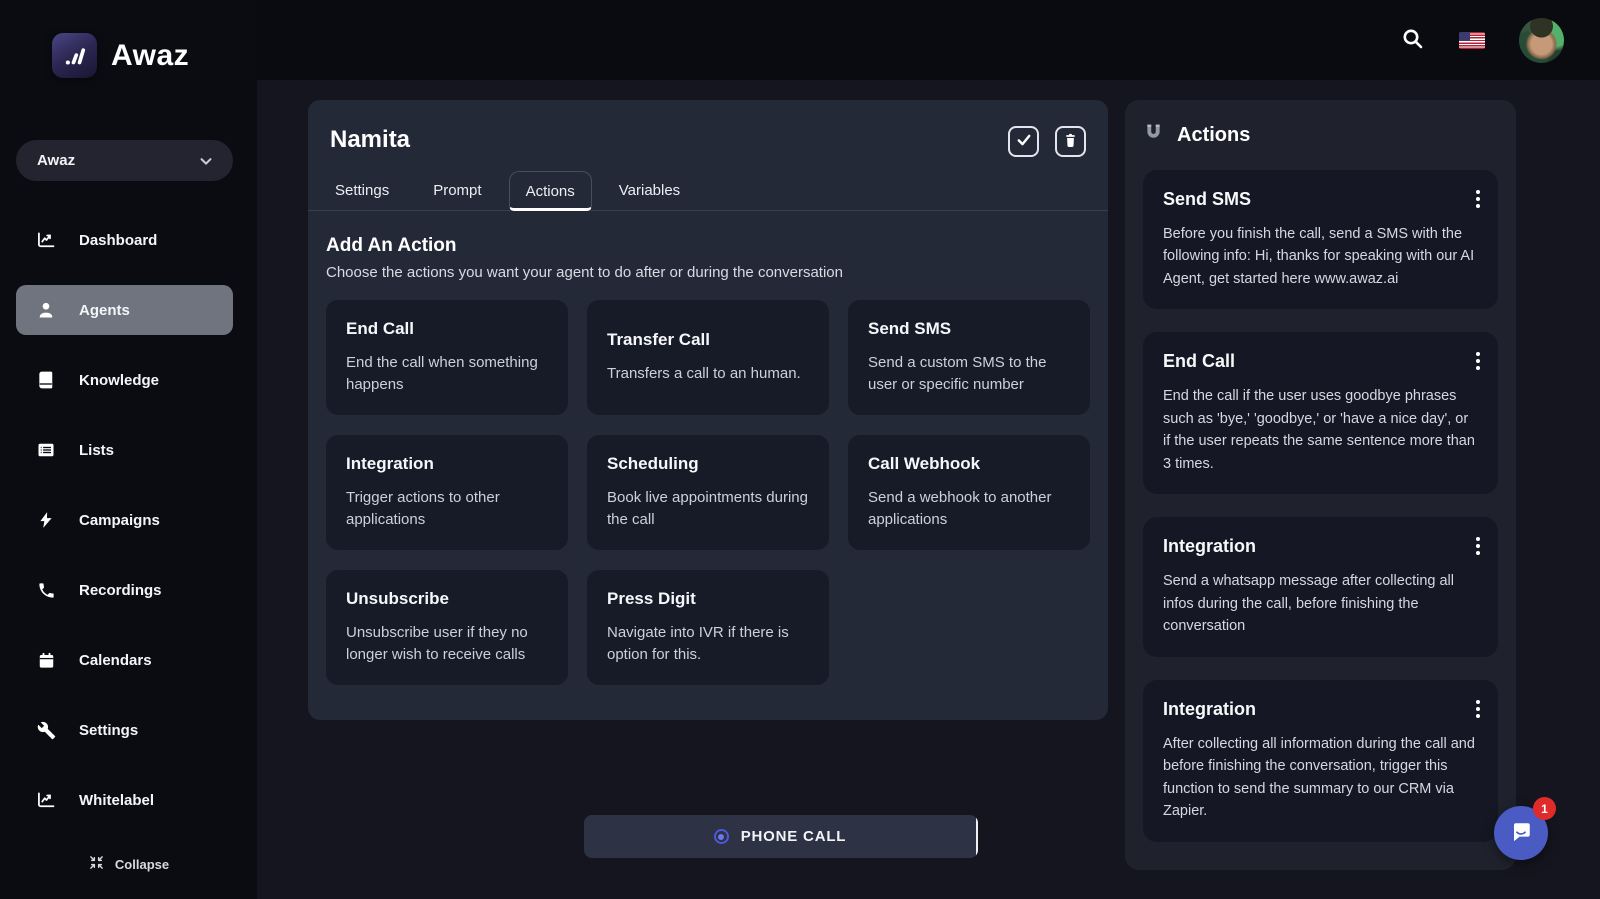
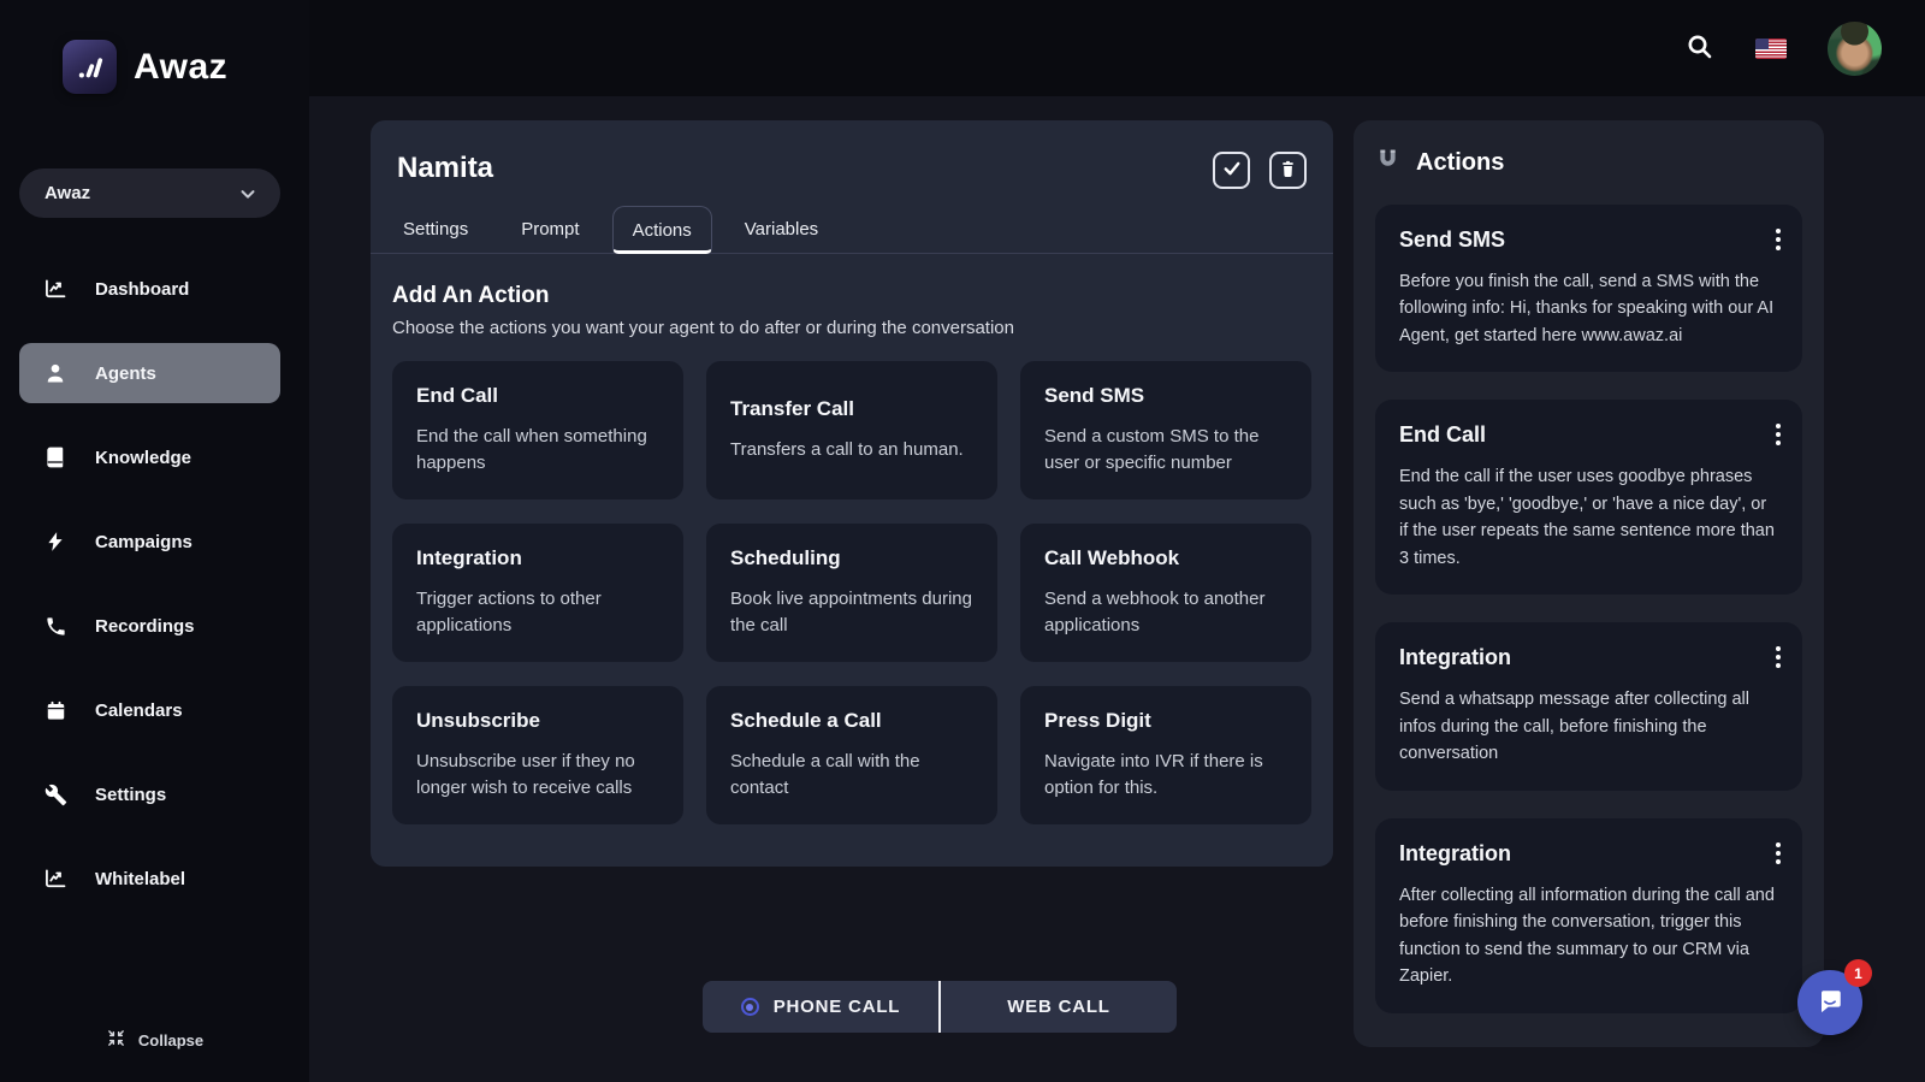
  Awaz
  Awaz
  Dashboard
  Agents
  Knowledge
- Lists
  Campaigns
  Recordings
  Calendars
  Settings
  Whitelabel
  Collapse
  Namita
  Settings
  Prompt
  Actions
  Variables
  Add An Action
  Choose the actions you want your agent to do after or during the conversation
  End Call
  End the call when something happens
  Transfer Call
  Transfers a call to an human.
  Send SMS
  Send a custom SMS to the user or specific number
  Integration
  Trigger actions to other applications
  Scheduling
  Book live appointments during the call
  Call Webhook
  Send a webhook to another applications
  Unsubscribe
  Unsubscribe user if they no longer wish to receive calls
+ Schedule a Call
+ Schedule a call with the contact
  Press Digit
  Navigate into IVR if there is option for this.
  PHONE CALL
+ WEB CALL
  Actions
  Send SMS
  Before you finish the call, send a SMS with the following info: Hi, thanks for speaking with our AI Agent, get started here www.awaz.ai
  End Call
  End the call if the user uses goodbye phrases such as 'bye,' 'goodbye,' or 'have a nice day', or if the user repeats the same sentence more than 3 times.
  Integration
  Send a whatsapp message after collecting all infos during the call, before finishing the conversation
  Integration
  After collecting all information during the call and before finishing the conversation, trigger this function to send the summary to our CRM via Zapier.
  1
